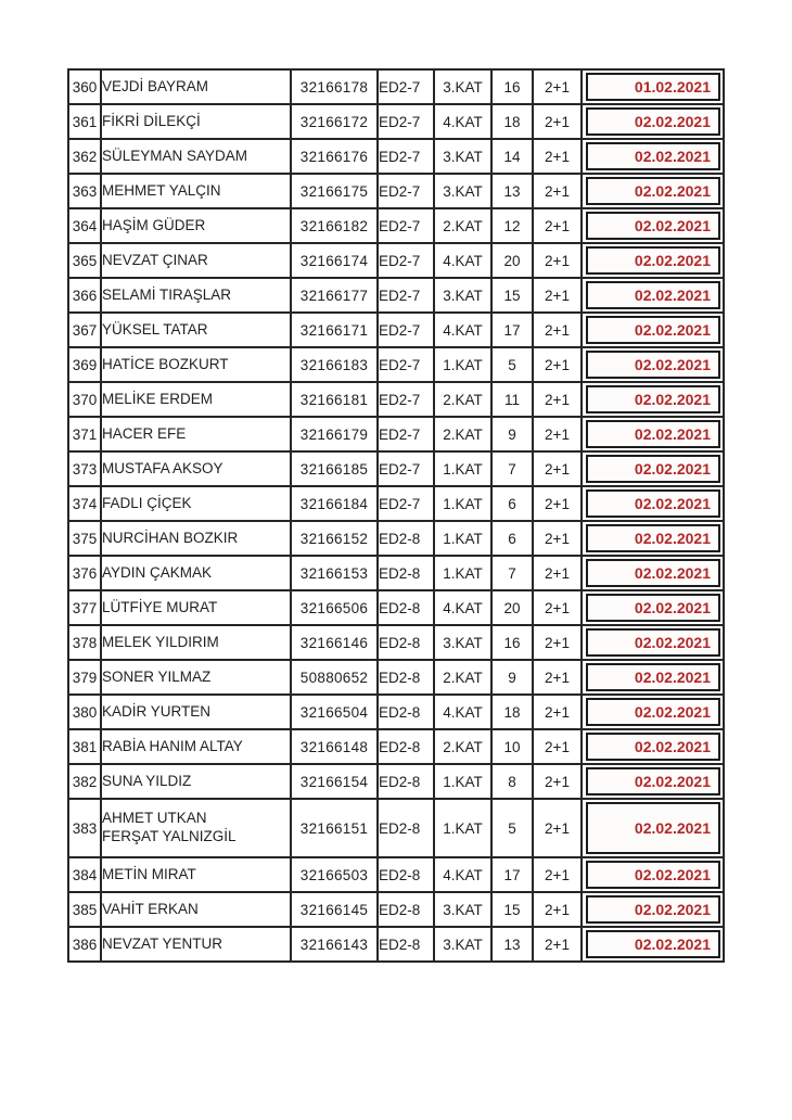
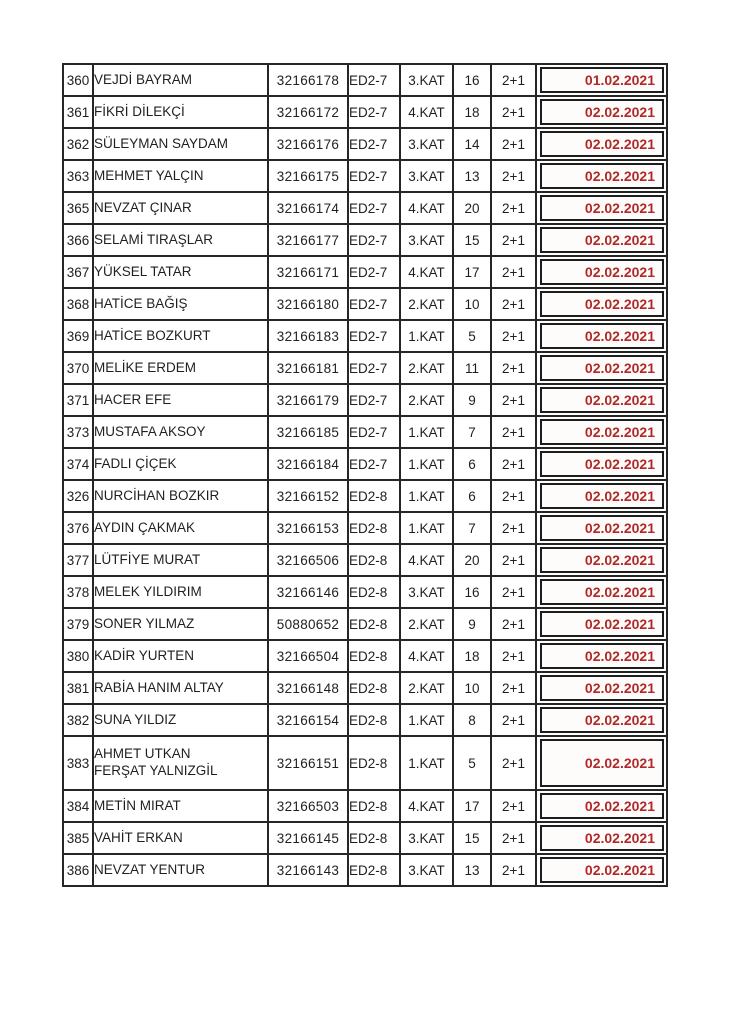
  360	VEJDİ BAYRAM	32166178	ED2-7	3.KAT	16	2+1	01.02.2021
  361	FİKRİ DİLEKÇİ	32166172	ED2-7	4.KAT	18	2+1	02.02.2021
  362	SÜLEYMAN SAYDAM	32166176	ED2-7	3.KAT	14	2+1	02.02.2021
  363	MEHMET YALÇIN	32166175	ED2-7	3.KAT	13	2+1	02.02.2021
- 364	HAŞİM GÜDER	32166182	ED2-7	2.KAT	12	2+1	02.02.2021
  365	NEVZAT ÇINAR	32166174	ED2-7	4.KAT	20	2+1	02.02.2021
  366	SELAMİ TIRAŞLAR	32166177	ED2-7	3.KAT	15	2+1	02.02.2021
  367	YÜKSEL TATAR	32166171	ED2-7	4.KAT	17	2+1	02.02.2021
+ 368	HATİCE BAĞIŞ	32166180	ED2-7	2.KAT	10	2+1	02.02.2021
  369	HATİCE BOZKURT	32166183	ED2-7	1.KAT	5	2+1	02.02.2021
  370	MELİKE ERDEM	32166181	ED2-7	2.KAT	11	2+1	02.02.2021
  371	HACER EFE	32166179	ED2-7	2.KAT	9	2+1	02.02.2021
  373	MUSTAFA AKSOY	32166185	ED2-7	1.KAT	7	2+1	02.02.2021
  374	FADLI ÇİÇEK	32166184	ED2-7	1.KAT	6	2+1	02.02.2021
- 375	NURCİHAN BOZKIR	32166152	ED2-8	1.KAT	6	2+1	02.02.2021
+ 326	NURCİHAN BOZKIR	32166152	ED2-8	1.KAT	6	2+1	02.02.2021
  376	AYDIN ÇAKMAK	32166153	ED2-8	1.KAT	7	2+1	02.02.2021
  377	LÜTFİYE MURAT	32166506	ED2-8	4.KAT	20	2+1	02.02.2021
  378	MELEK YILDIRIM	32166146	ED2-8	3.KAT	16	2+1	02.02.2021
  379	SONER YILMAZ	50880652	ED2-8	2.KAT	9	2+1	02.02.2021
  380	KADİR YURTEN	32166504	ED2-8	4.KAT	18	2+1	02.02.2021
  381	RABİA HANIM ALTAY	32166148	ED2-8	2.KAT	10	2+1	02.02.2021
  382	SUNA YILDIZ	32166154	ED2-8	1.KAT	8	2+1	02.02.2021
  383	AHMET UTKAN FERŞAT YALNIZGİL	32166151	ED2-8	1.KAT	5	2+1	02.02.2021
  384	METİN MIRAT	32166503	ED2-8	4.KAT	17	2+1	02.02.2021
  385	VAHİT ERKAN	32166145	ED2-8	3.KAT	15	2+1	02.02.2021
  386	NEVZAT YENTUR	32166143	ED2-8	3.KAT	13	2+1	02.02.2021
